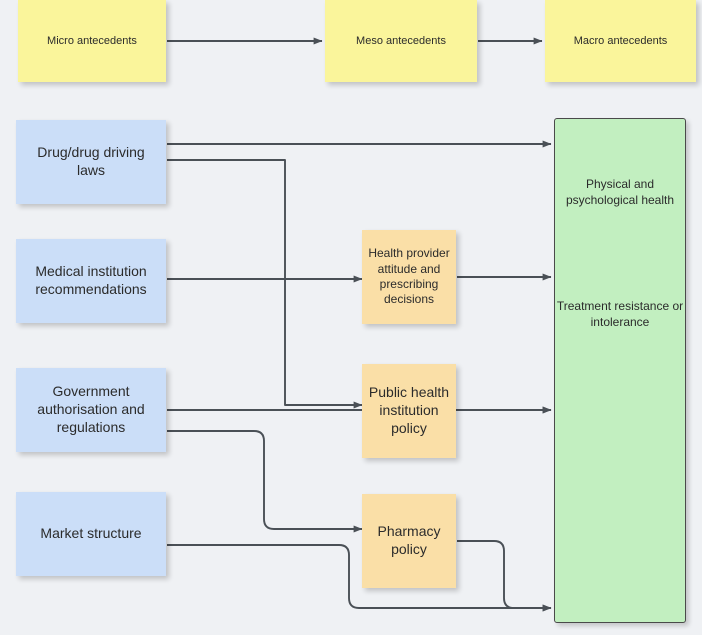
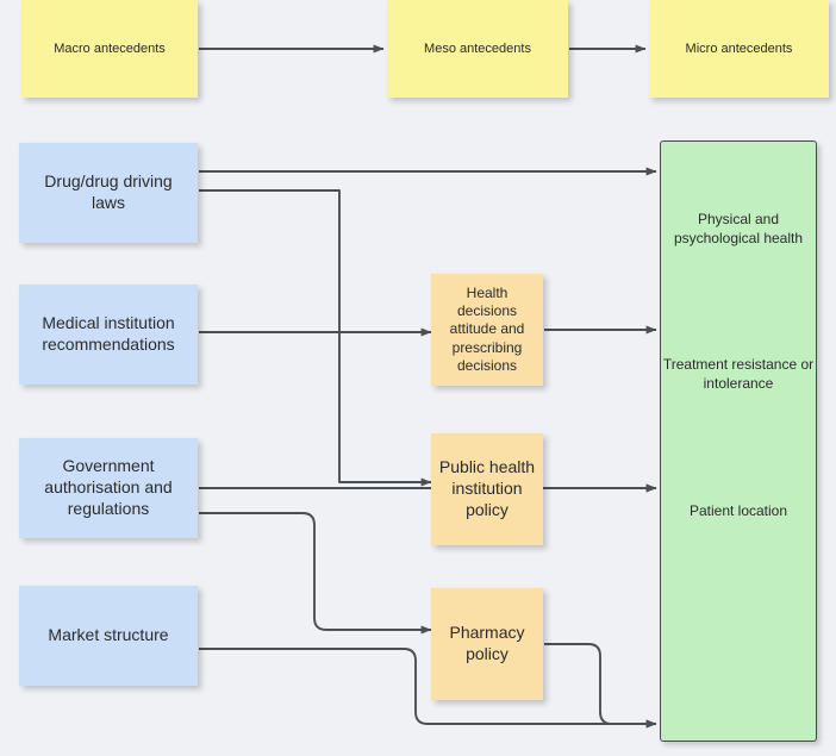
- Micro antecedents
+ Macro antecedents
  Meso antecedents
- Macro antecedents
+ Micro antecedents
  Drug/drug driving laws
  Medical institution recommendations
  Government authorisation and regulations
  Market structure
- Health provider attitude and prescribing decisions
+ Health decisions attitude and prescribing decisions
  Public health institution policy
  Pharmacy policy
  Physical and psychological health
  Treatment resistance or intolerance
+ Patient location
